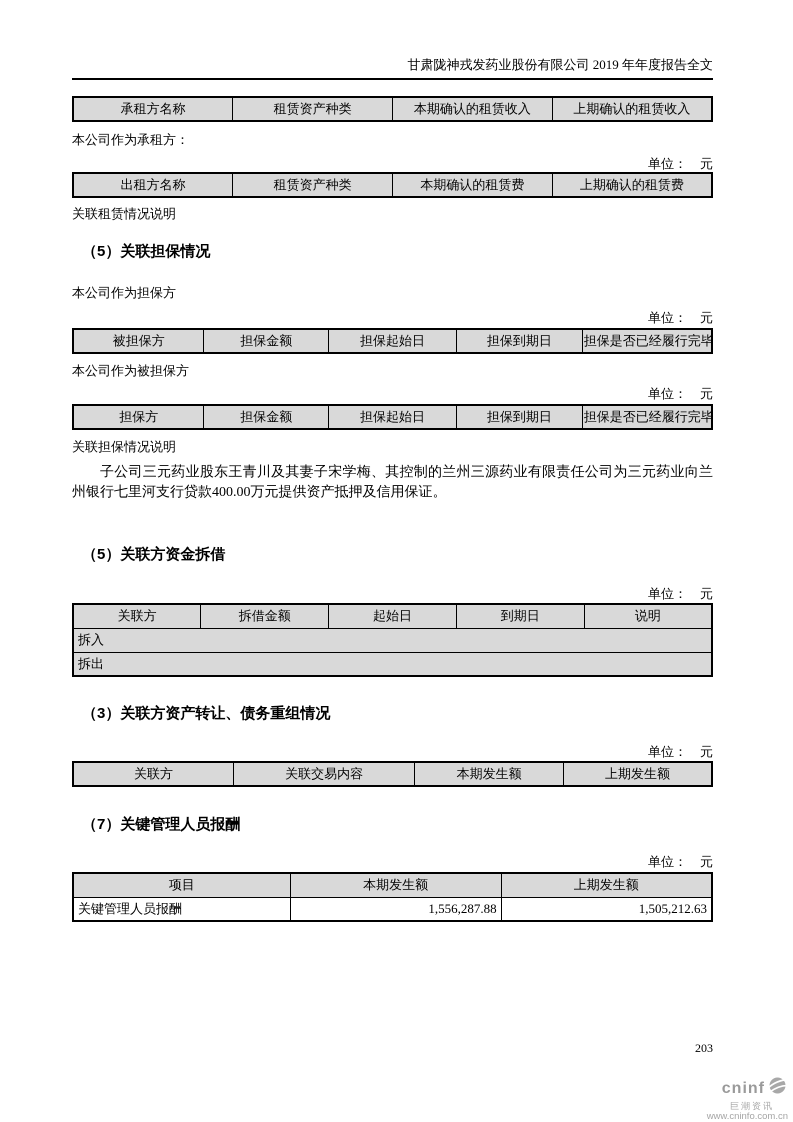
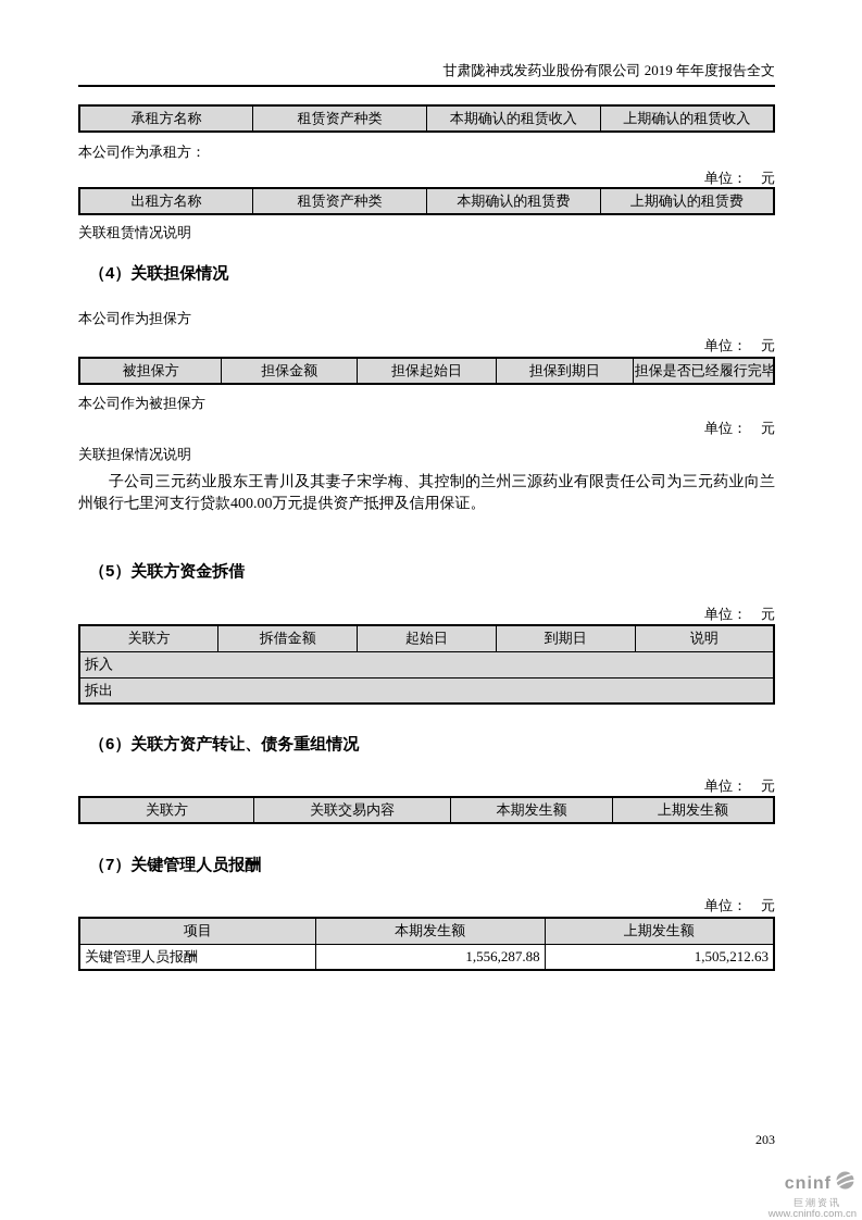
  甘肃陇神戎发药业股份有限公司 2019 年年度报告全文
  承租方名称	租赁资产种类	本期确认的租赁收入	上期确认的租赁收入
  本公司作为承租方：
  单位： 元
  出租方名称	租赁资产种类	本期确认的租赁费	上期确认的租赁费
  关联租赁情况说明
- （5）关联担保情况
+ （4）关联担保情况
  本公司作为担保方
  单位： 元
  被担保方	担保金额	担保起始日	担保到期日	担保是否已经履行完毕
  本公司作为被担保方
  单位： 元
- 担保方	担保金额	担保起始日	担保到期日	担保是否已经履行完毕
  关联担保情况说明
  子公司三元药业股东王青川及其妻子宋学梅、其控制的兰州三源药业有限责任公司为三元药业向兰州银行七里河支行贷款400.00万元提供资产抵押及信用保证。
  （5）关联方资金拆借
  单位： 元
  关联方	拆借金额	起始日	到期日	说明
  拆入
  拆出
- （3）关联方资产转让、债务重组情况
+ （6）关联方资产转让、债务重组情况
  单位： 元
  关联方	关联交易内容	本期发生额	上期发生额
  （7）关键管理人员报酬
  单位： 元
  项目	本期发生额	上期发生额
  关键管理人员报酬	1,556,287.88	1,505,212.63
  203
  cninf
  巨潮资讯
  www.cninfo.com.cn
